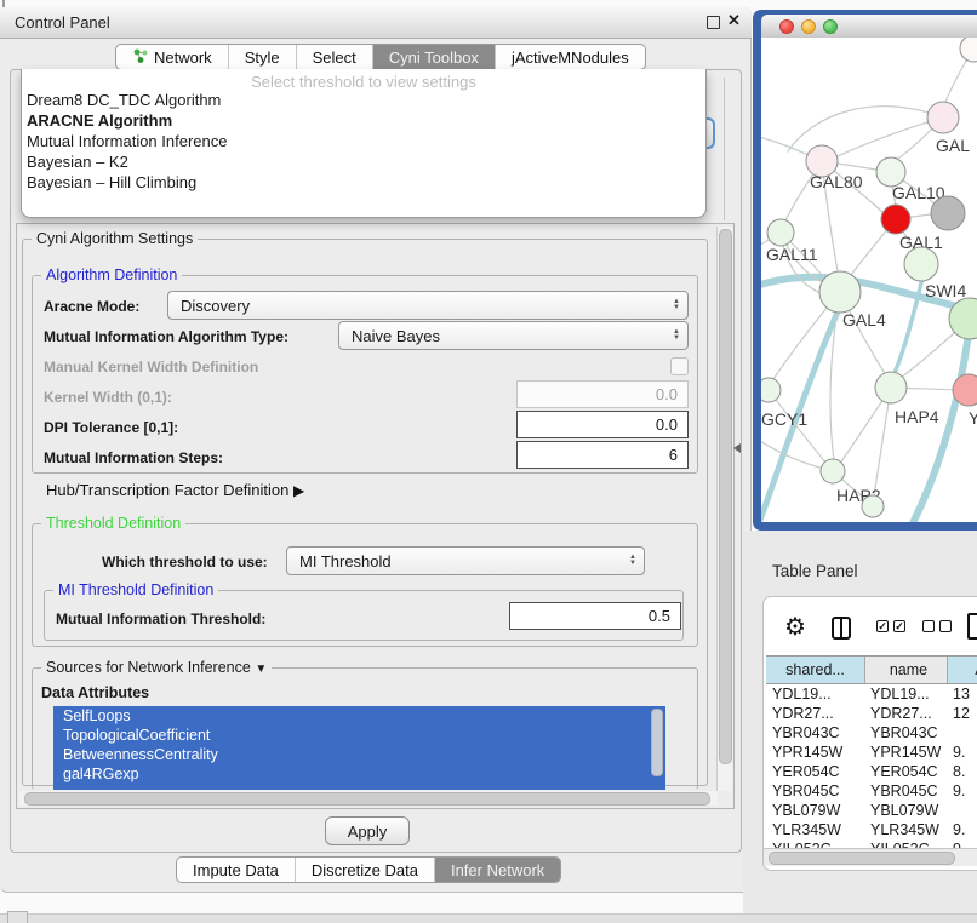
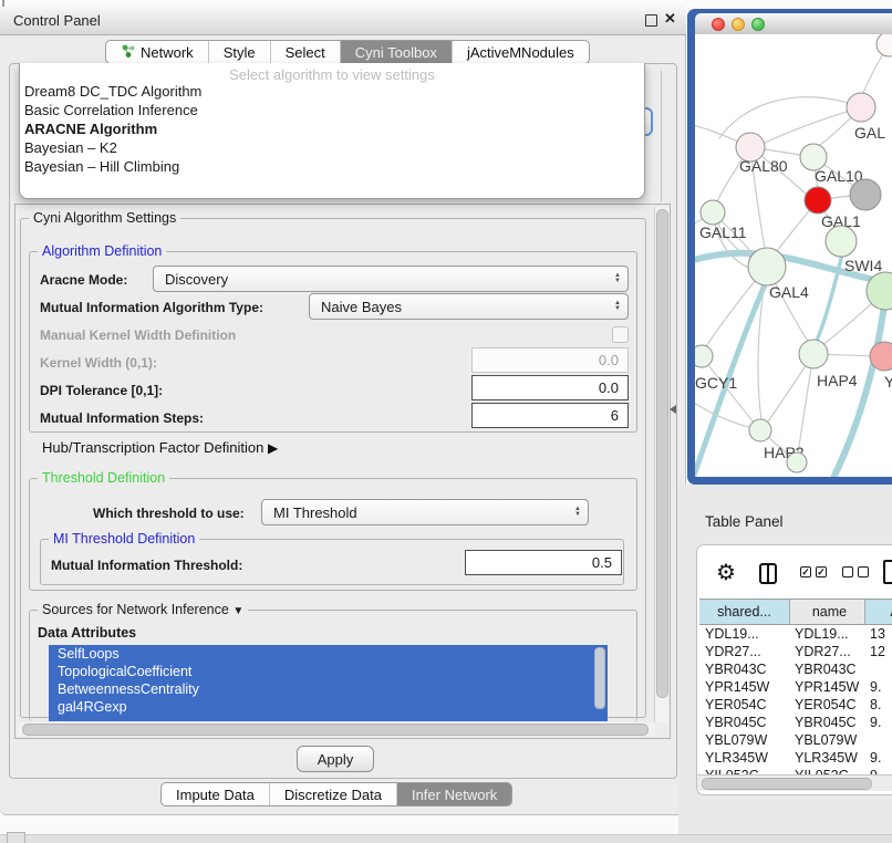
  Control Panel
  ✕
  Network
  Style
  Select
  Cyni Toolbox
  jActiveMNodules
- Select threshold to view settings
+ Select algorithm to view settings
  Dream8 DC_TDC Algorithm
+ Basic Correlation Inference
  ARACNE Algorithm
- Mutual Information Inference
  Bayesian – K2
  Bayesian – Hill Climbing
  Cyni Algorithm Settings
  Algorithm Definition
  Aracne Mode:
  Discovery
  Mutual Information Algorithm Type:
  Naive Bayes
  Manual Kernel Width Definition
  Kernel Width (0,1):
  0.0
  DPI Tolerance [0,1]:
  0.0
  Mutual Information Steps:
  6
  Hub/Transcription Factor Definition ▶
  Threshold Definition
  Which threshold to use:
  MI Threshold
  MI Threshold Definition
  Mutual Information Threshold:
  0.5
  Sources for Network Inference ▼
  Data Attributes
  SelfLoops
  TopologicalCoefficient
  BetweennessCentrality
  gal4RGexp
  Apply
  Impute Data
  Discretize Data
  Infer Network
  GAL
  GAL80
  GAL10
  GAL1
  GAL11
  SWI4
  GAL4
  GCY1
  HAP4
  Y
  HAP
  Table Panel
  ⚙
  ✓
  ✓
  shared...
  name
  YDL19...
  YDL19...
  13
  YDR27...
  YDR27...
  12
  YBR043C
  YBR043C
  YPR145W
  YPR145W
  9.
  YER054C
  YER054C
  8.
  YBR045C
  YBR045C
  9.
  YBL079W
  YBL079W
  YLR345W
  YLR345W
  9.
